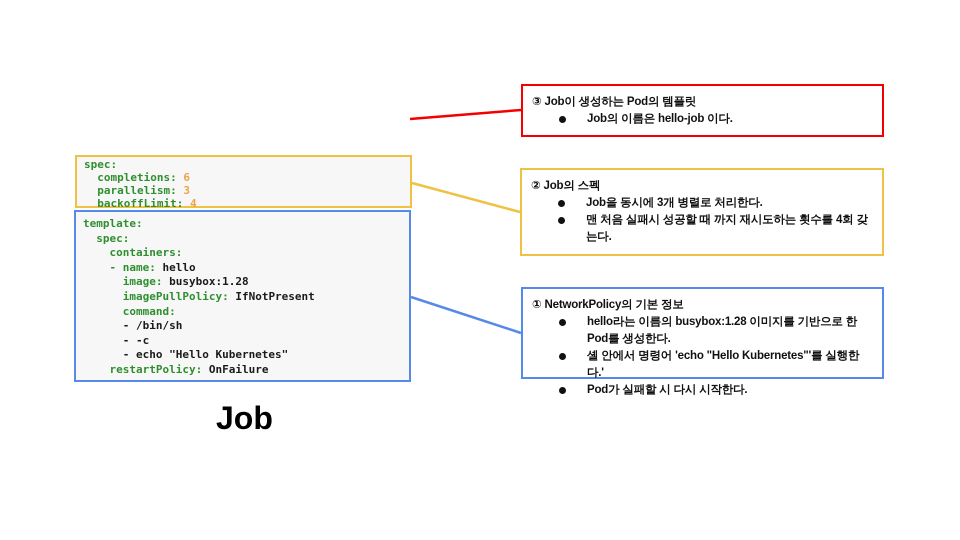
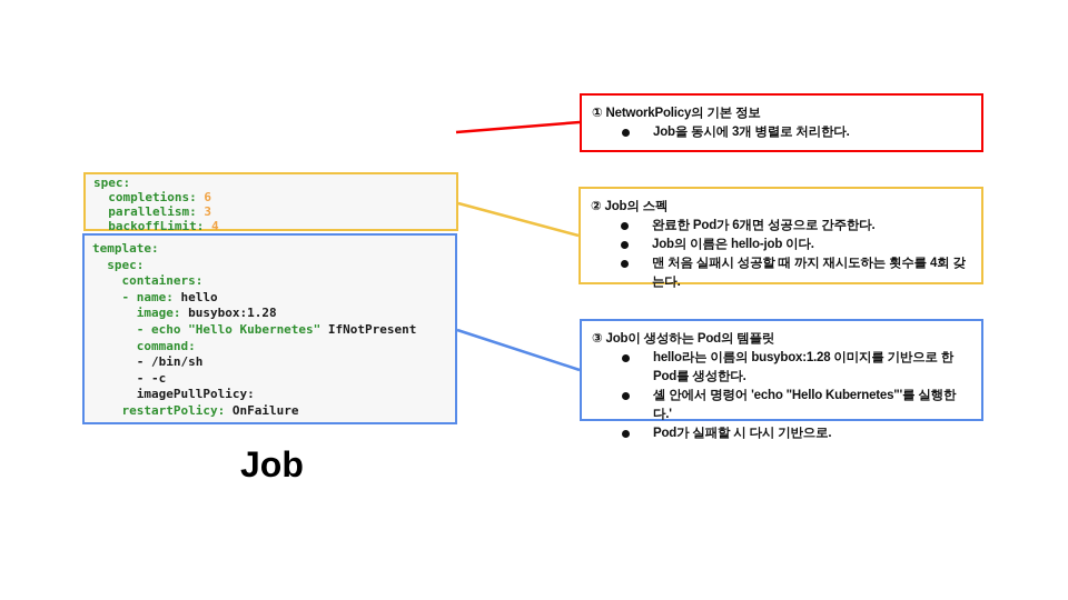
  spec:
  completions: 6
  parallelism: 3
  backoffLimit: 4
  template:
  spec:
  containers:
  - name: hello
  image: busybox:1.28
- imagePullPolicy: IfNotPresent
+ - echo "Hello Kubernetes" IfNotPresent
  command:
  - /bin/sh
  - -c
- - echo "Hello Kubernetes"
+ imagePullPolicy:
  restartPolicy: OnFailure
- ③ Job이 생성하는 Pod의 템플릿
+ ① NetworkPolicy의 기본 정보
- Job의 이름은 hello-job 이다.
+ Job을 동시에 3개 병렬로 처리한다.
  ② Job의 스펙
+ 완료한 Pod가 6개면 성공으로 간주한다.
- Job을 동시에 3개 병렬로 처리한다.
+ Job의 이름은 hello-job 이다.
  맨 처음 실패시 성공할 때 까지 재시도하는 횟수를 4회 갖는다.
- ① NetworkPolicy의 기본 정보
+ ③ Job이 생성하는 Pod의 템플릿
  hello라는 이름의 busybox:1.28 이미지를 기반으로 한 Pod를 생성한다.
  셸 안에서 명령어 'echo "Hello Kubernetes"'를 실행한다.'
- Pod가 실패할 시 다시 시작한다.
+ Pod가 실패할 시 다시 기반으로.
  Job
